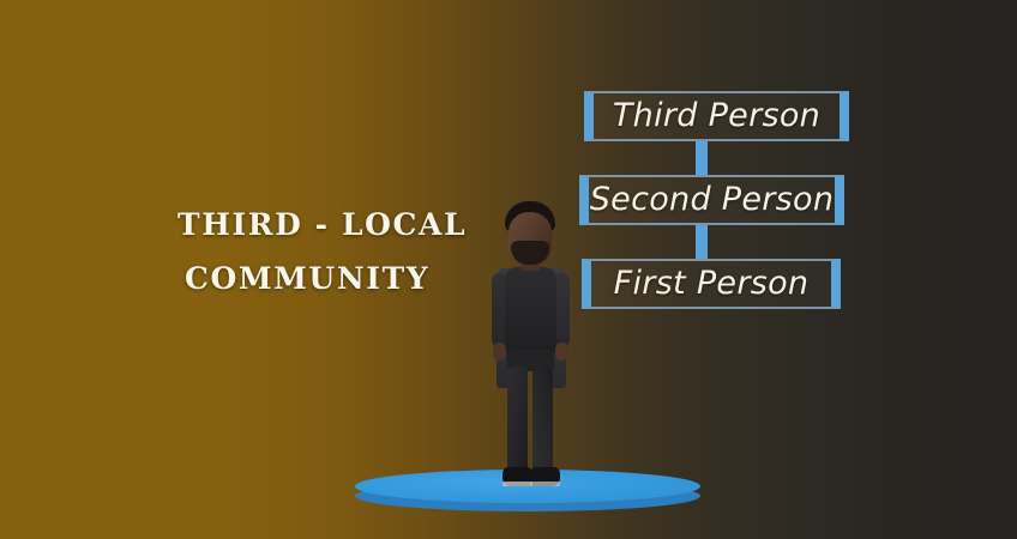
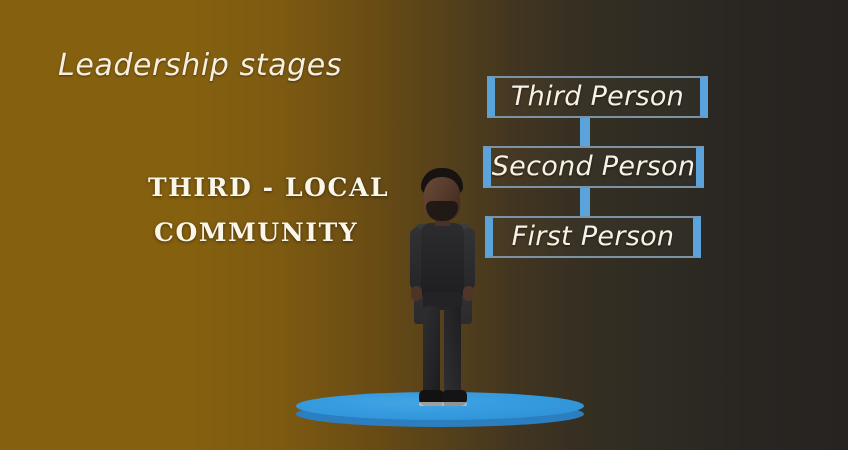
+ Leadership stages
  THIRD - LOCAL
  COMMUNITY
  Third Person
  Second Person
  First Person
